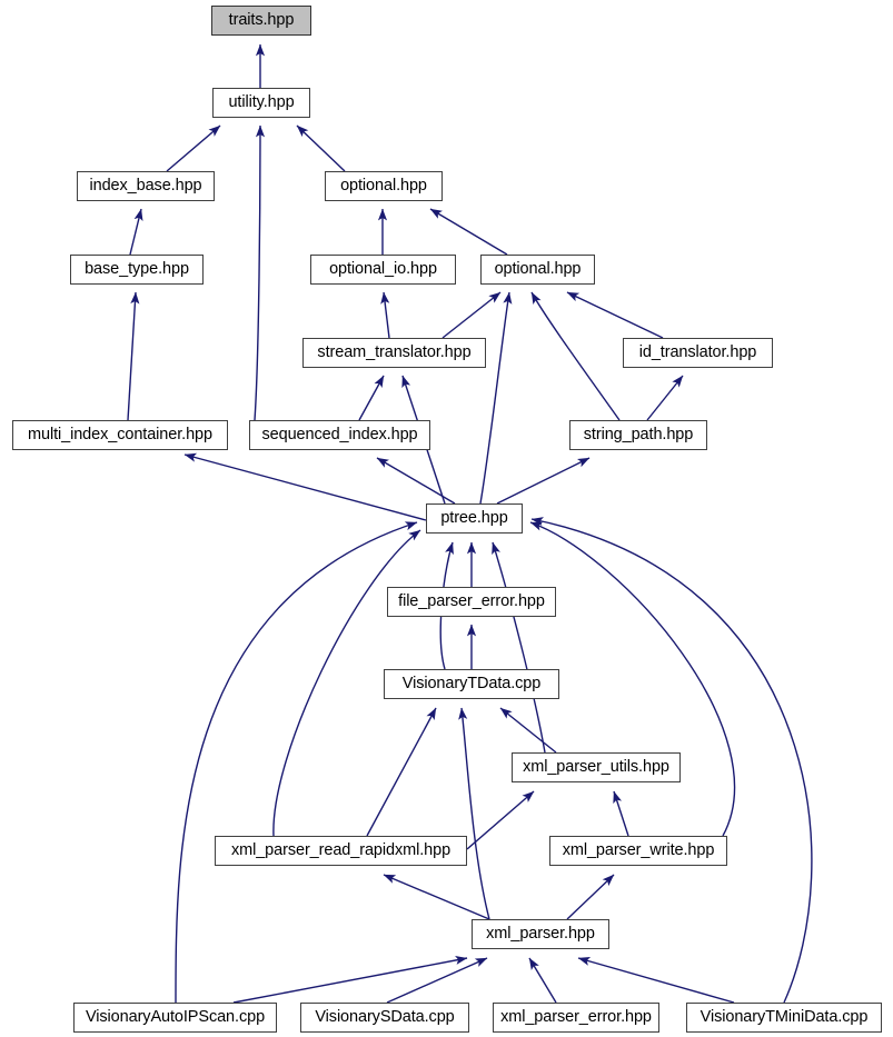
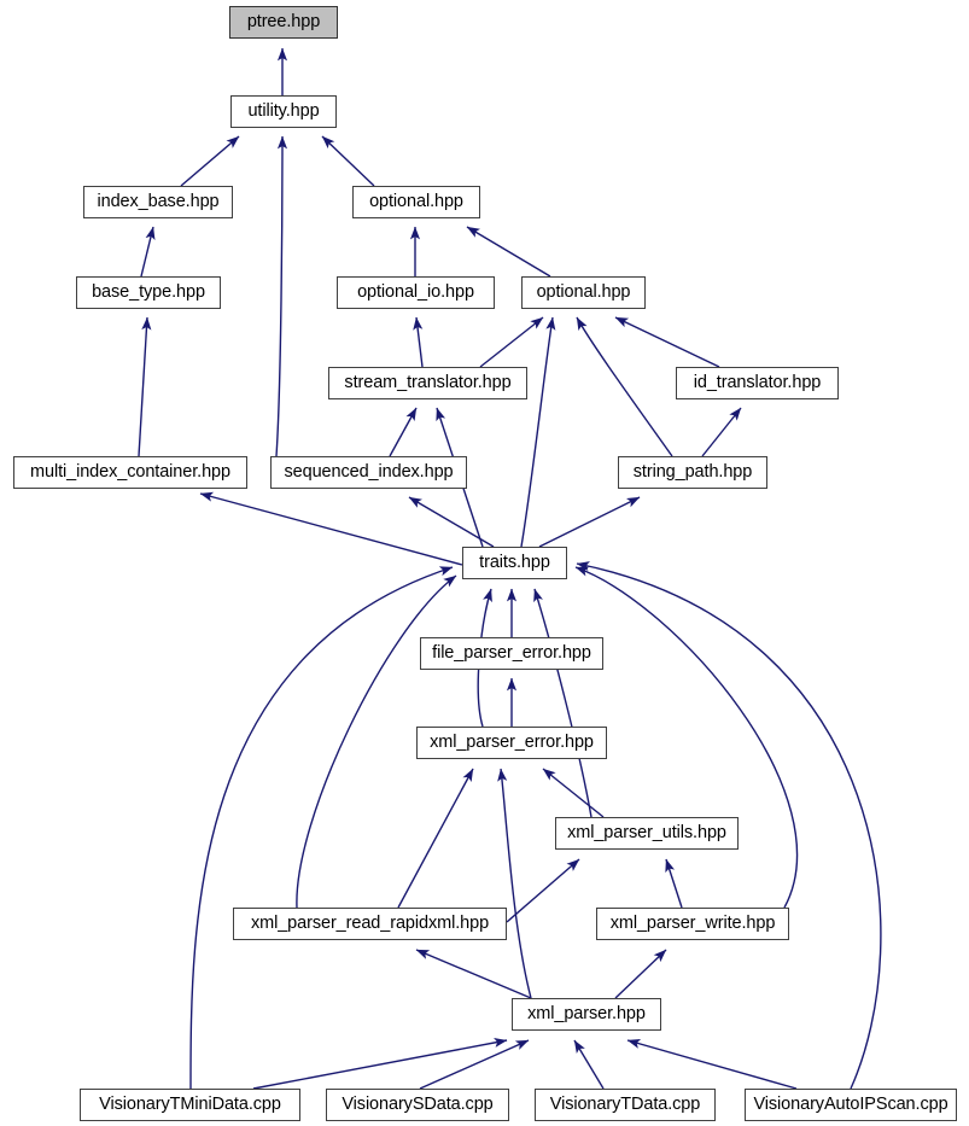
- traits.hpp
+ ptree.hpp
  utility.hpp
  index_base.hpp
  optional.hpp
  base_type.hpp
  optional_io.hpp
  optional.hpp
  stream_translator.hpp
  id_translator.hpp
  multi_index_container.hpp
  sequenced_index.hpp
  string_path.hpp
- ptree.hpp
+ traits.hpp
  file_parser_error.hpp
- VisionaryTData.cpp
+ xml_parser_error.hpp
  xml_parser_utils.hpp
  xml_parser_read_rapidxml.hpp
  xml_parser_write.hpp
  xml_parser.hpp
- VisionaryAutoIPScan.cpp
+ VisionaryTMiniData.cpp
  VisionarySData.cpp
- xml_parser_error.hpp
+ VisionaryTData.cpp
- VisionaryTMiniData.cpp
+ VisionaryAutoIPScan.cpp
